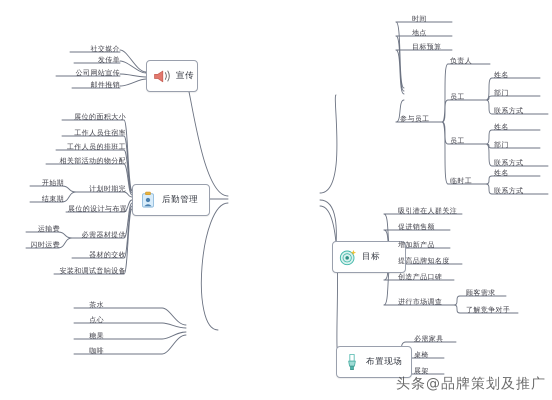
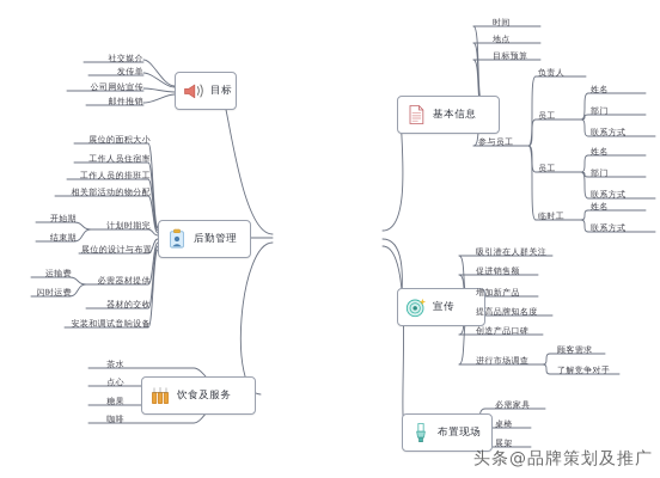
- 宣传
+ 目标
  后勤管理
+ 饮食及服务
+ 基本信息
- 目标
+ 宣传
  布置现场
  社交媒介
  发传单
  公司网站宣传
  邮件推销
  展位的面积大小
  工作人员住宿率
  工作人员的排班工
  相关部活动的物分配
  开始期
  结束期
  计划时期完
  展位的设计与布置
  运输费
  闪时运费
  必需器材提供
  器材的交收
  安装和调试音响设备
  茶水
  点心
  糖果
  咖啡
  时间
  地点
  目标预算
  参与员工
  负责人
  员工
  姓名
  部门
  联系方式
  员工
  姓名
  部门
  联系方式
  临时工
  姓名
  联系方式
  吸引潜在人群关注
  促进销售额
  增加新产品
  提高品牌知名度
  创造产品口碑
  进行市场调查
  顾客需求
  了解竞争对手
  必需家具
  桌椅
  展架
  头条@品牌策划及推广
